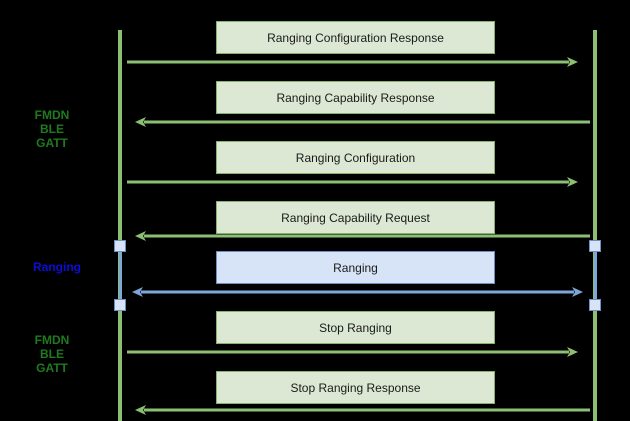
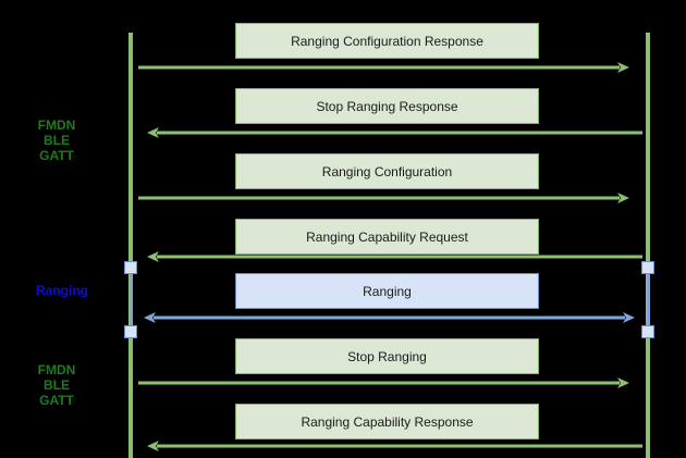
  Ranging Configuration Response
- Ranging Capability Response
+ Stop Ranging Response
  Ranging Configuration
  Ranging Capability Request
  Ranging
  Stop Ranging
- Stop Ranging Response
+ Ranging Capability Response
  FMDN
  BLE
  GATT
  Ranging
  FMDN
  BLE
  GATT
